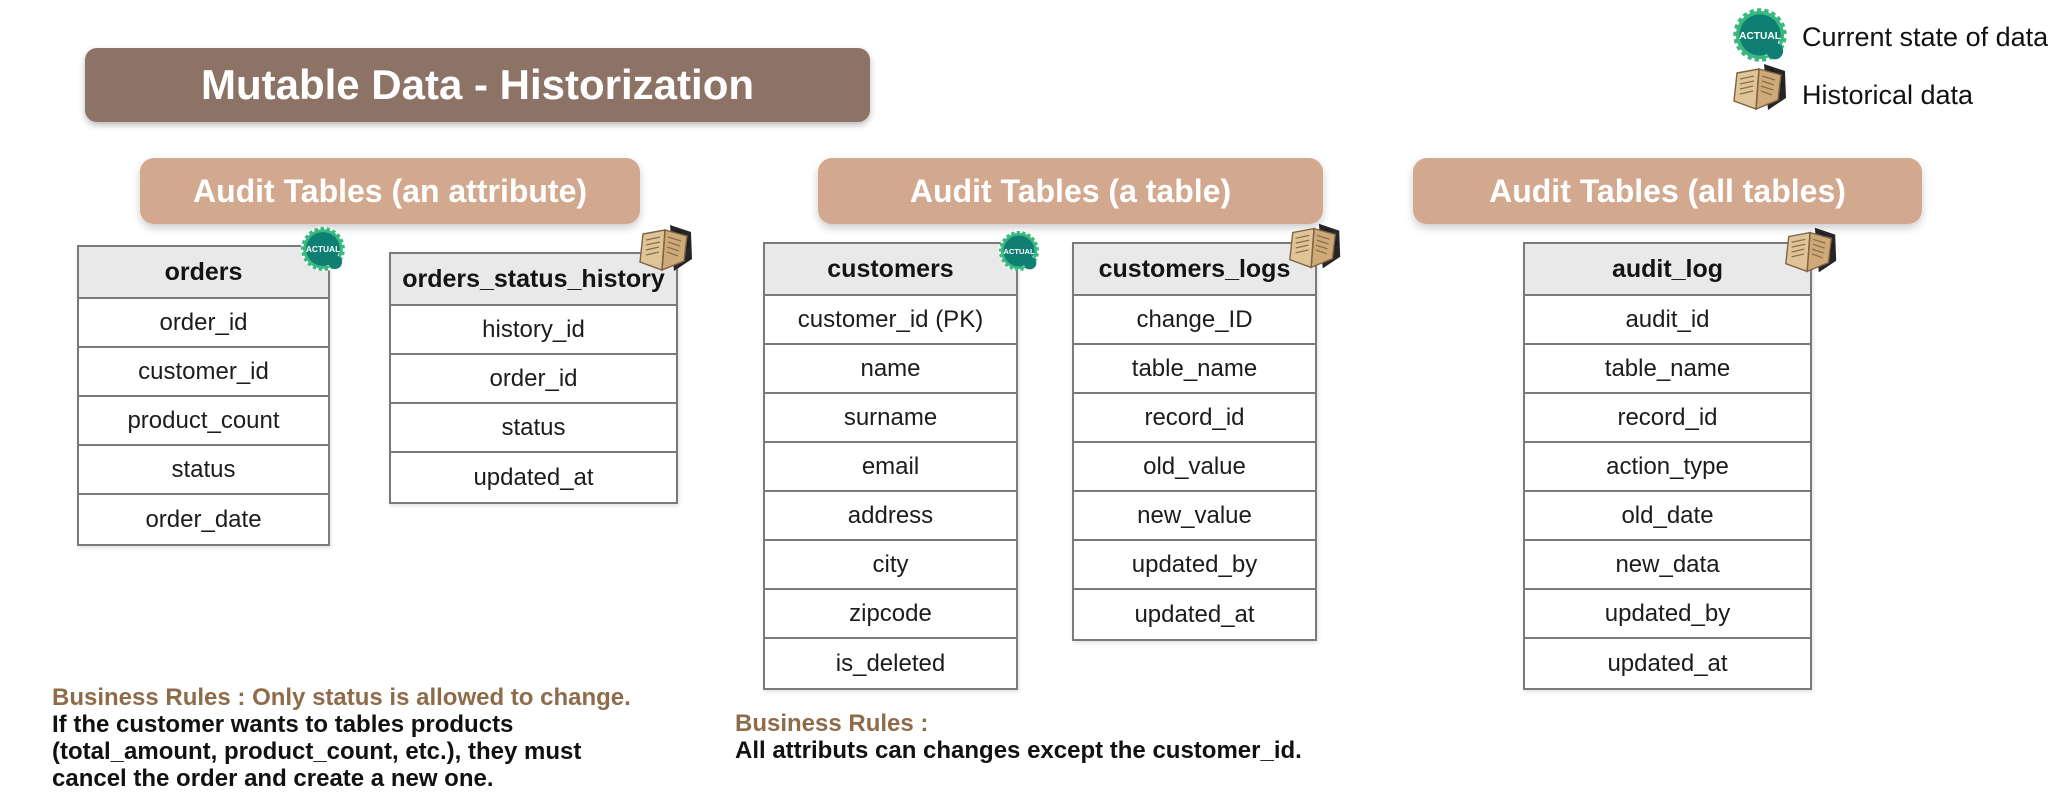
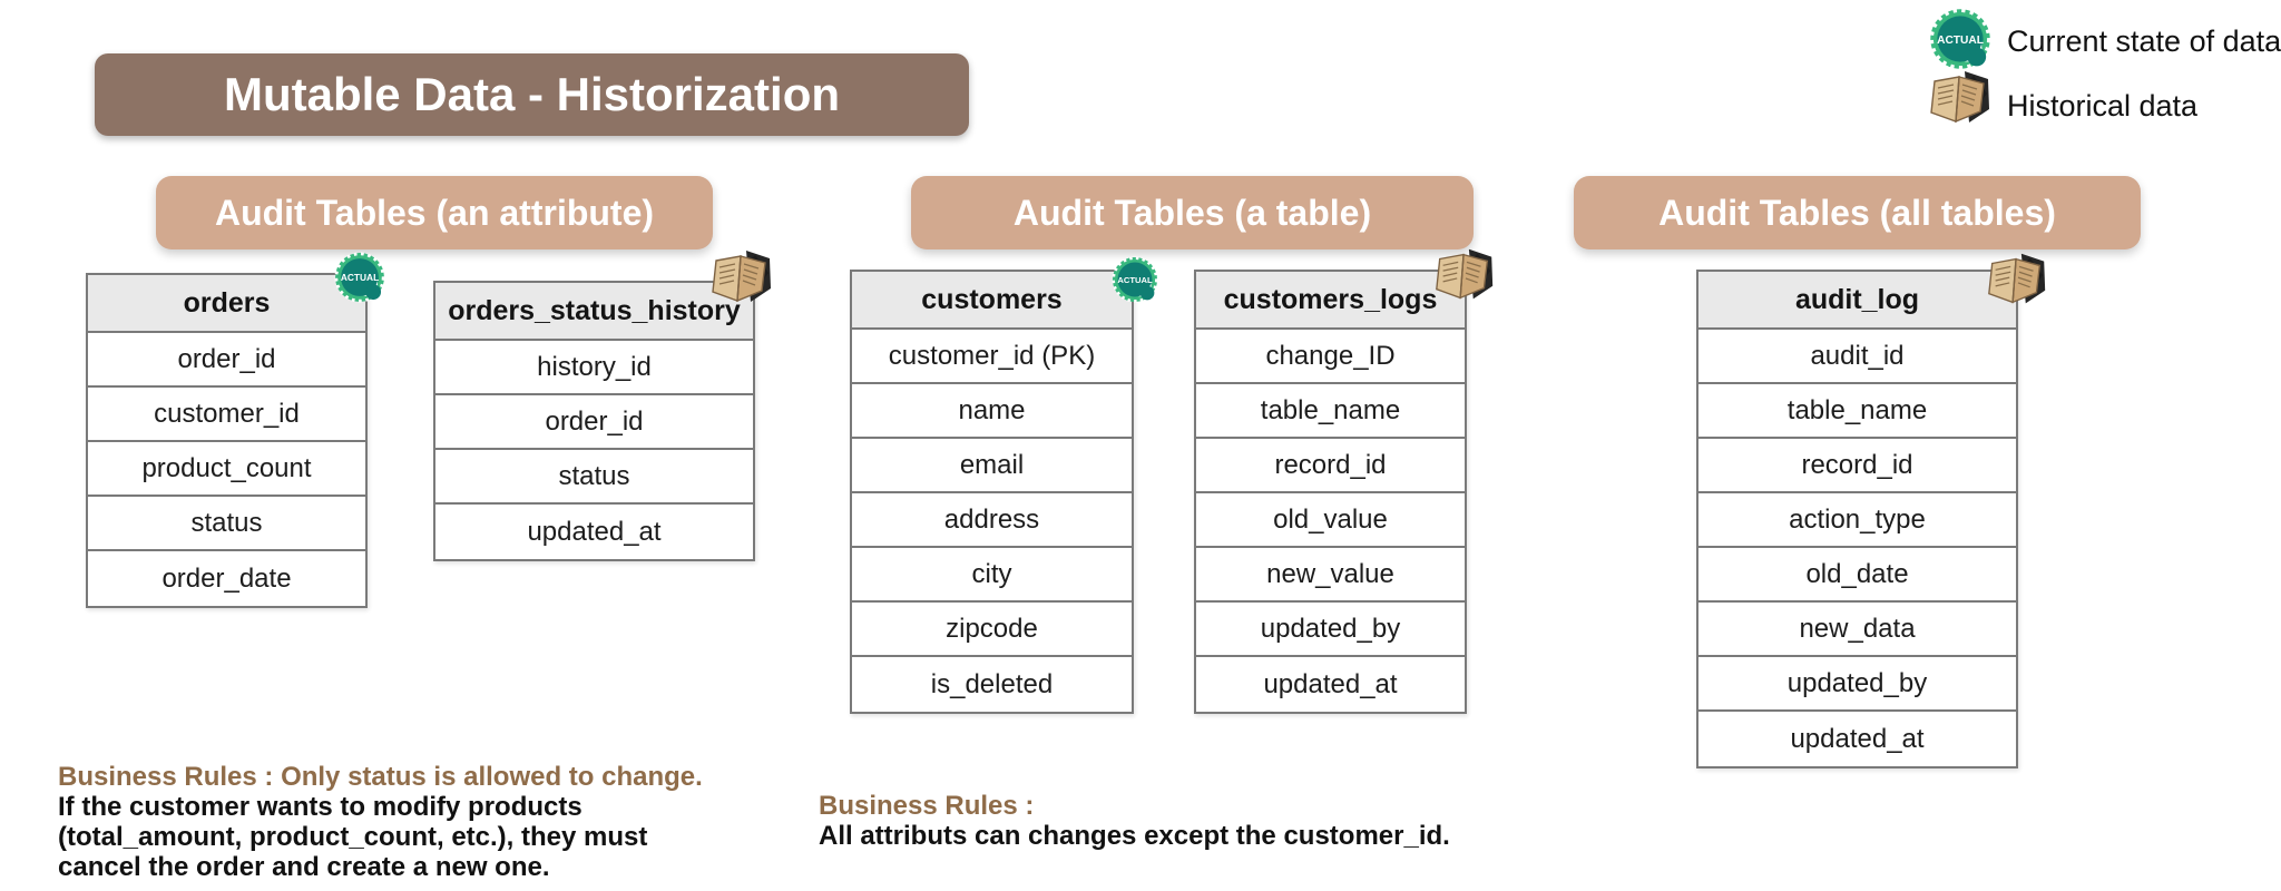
  Mutable Data - Historization
  ACTUAL
  Current state of data
  Historical data
  Audit Tables (an attribute)
  Audit Tables (a table)
  Audit Tables (all tables)
  orders
  order_id
  customer_id
  product_count
  status
  order_date
  ACTUAL
  orders_status_history
  history_id
  order_id
  status
  updated_at
  customers
  customer_id (PK)
  name
- surname
  email
  address
  city
  zipcode
  is_deleted
  ACTUAL
  customers_logs
  change_ID
  table_name
  record_id
  old_value
  new_value
  updated_by
  updated_at
  audit_log
  audit_id
  table_name
  record_id
  action_type
  old_date
  new_data
  updated_by
  updated_at
  Business Rules : Only status is allowed to change.
- If the customer wants to tables products
+ If the customer wants to modify products
  (total_amount, product_count, etc.), they must
  cancel the order and create a new one.
  Business Rules :
  All attributs can changes except the customer_id.
